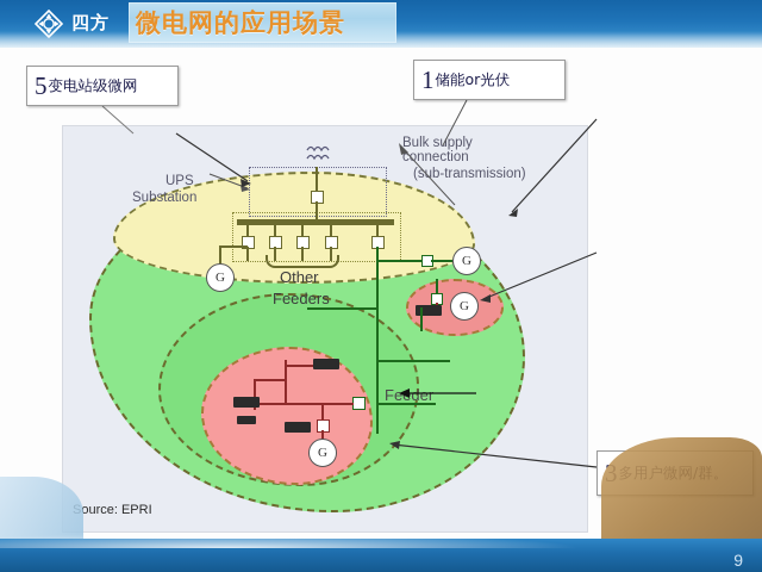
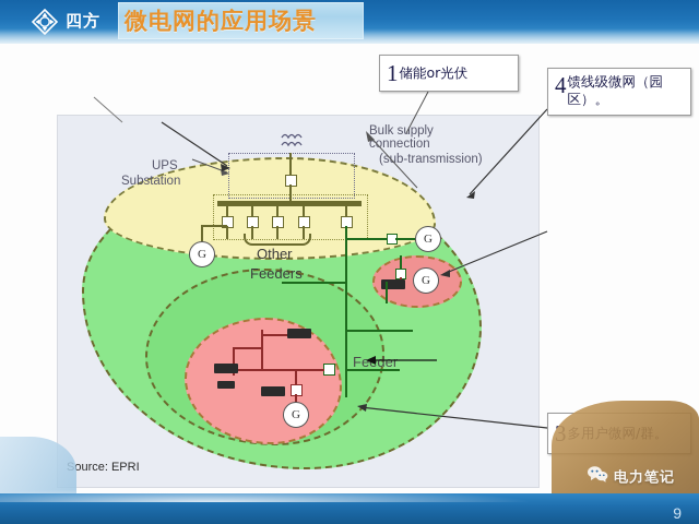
  微电网的应用场景
  四方
  G
  G
  G
  G
  UPS
  Substation
  Bulk spply
  connection
  (sub-transmission)
  Other
  Feeders
  Feder
  Source: EPRI
- 5
- 变电站级微网
  1
  储能or光伏
+ 4
+ 馈线级微网（园区）。
+ 电力笔记
  9
